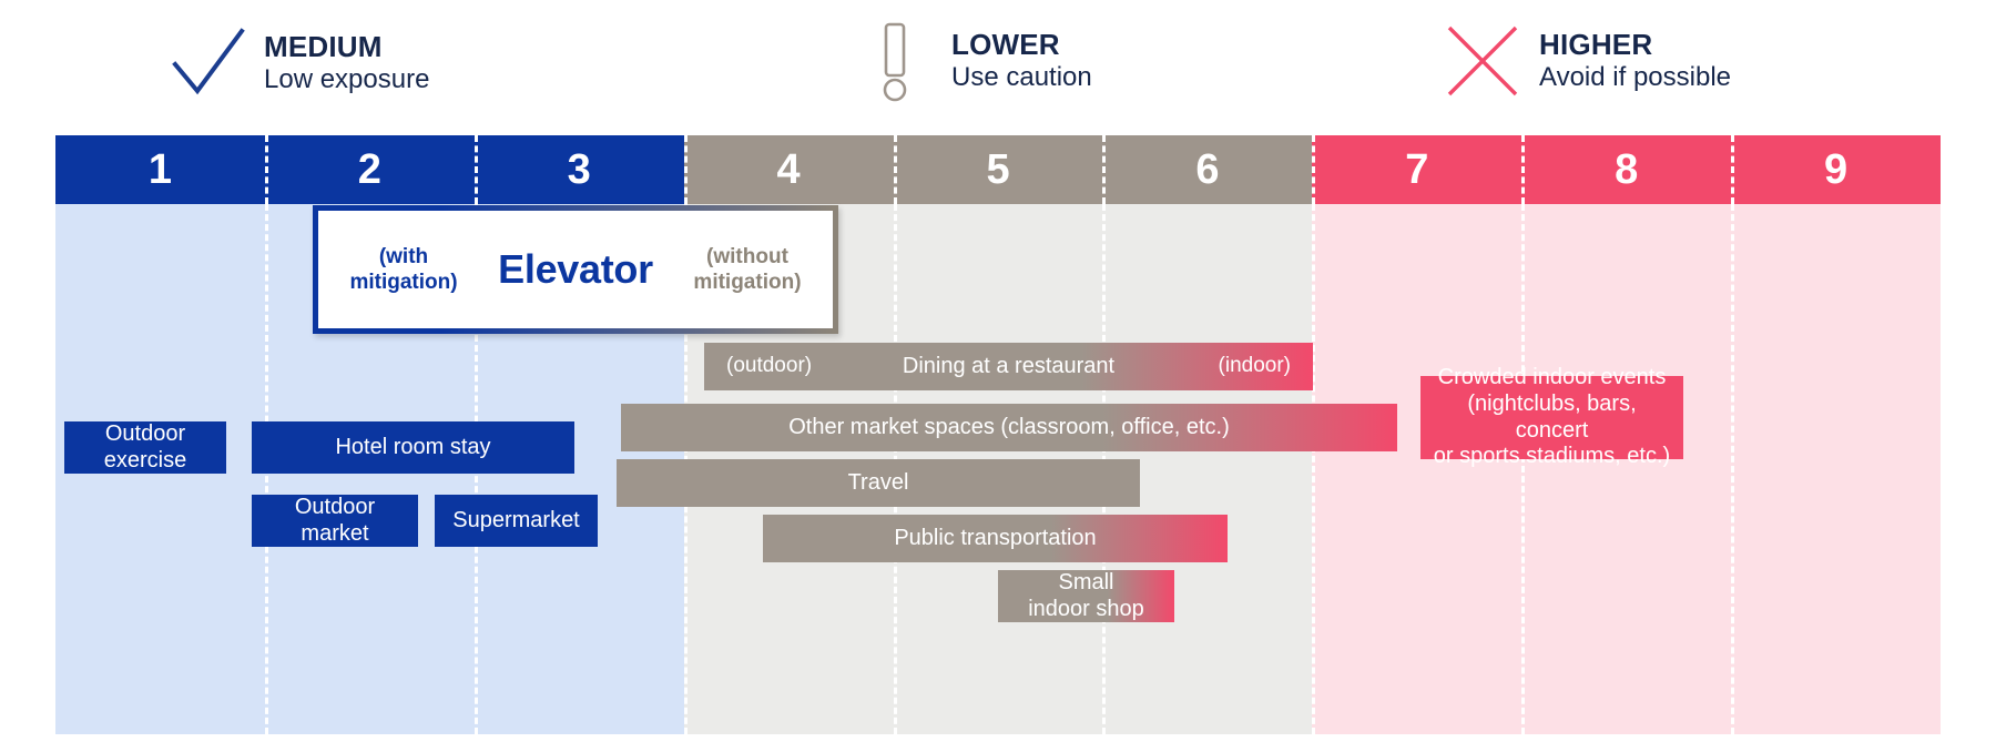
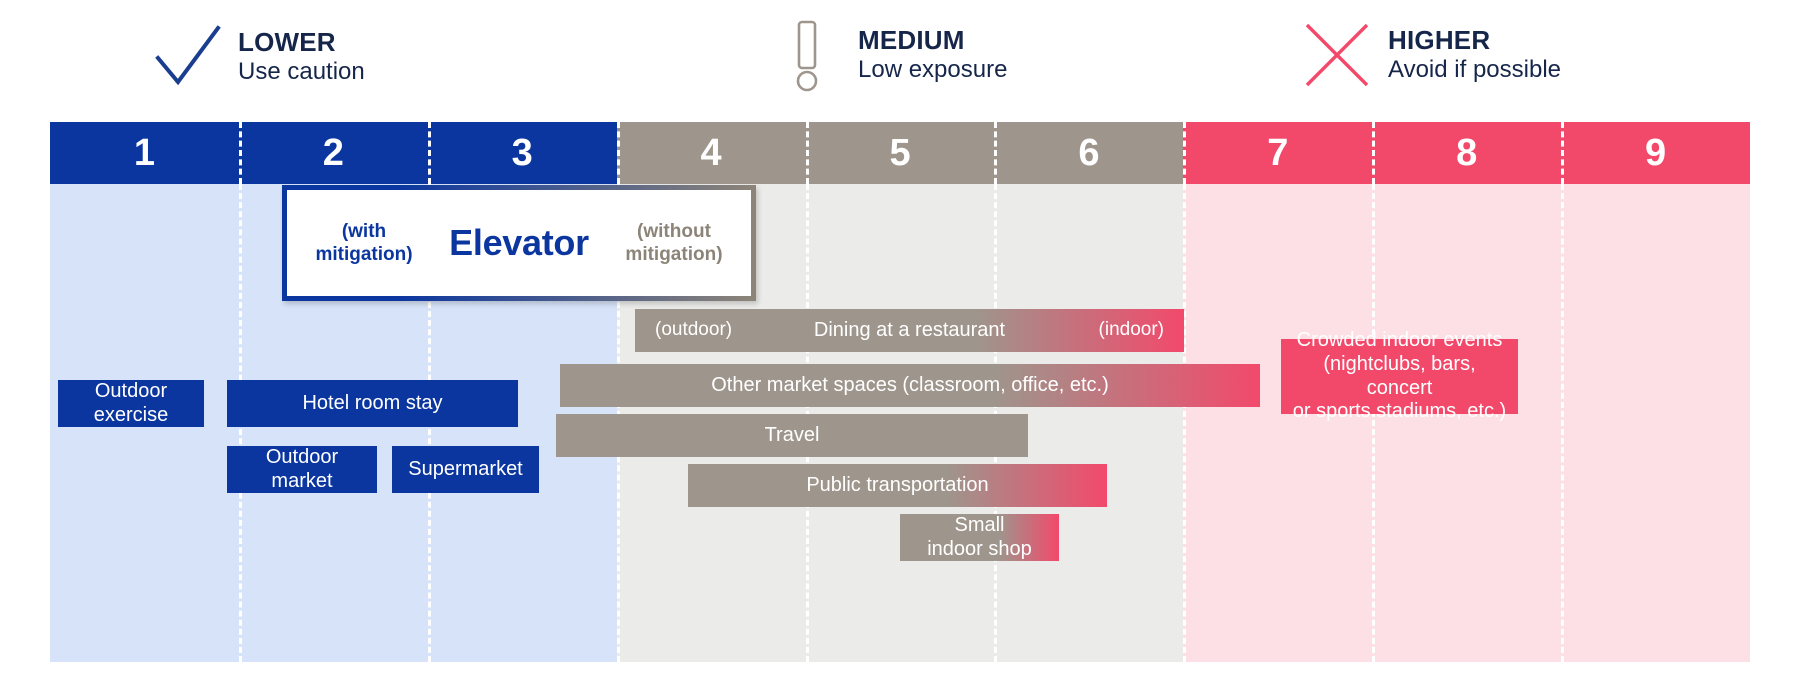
- MEDIUM
+ LOWER
- Low exposure
+ Use caution
- LOWER
+ MEDIUM
- Use caution
+ Low exposure
  HIGHER
  Avoid if possible
  1
  2
  3
  4
  5
  6
  7
  8
  9
  Outdoor
  exercise
  Hotel room stay
  (outdoor)
  Dining at a restaurant
  (indoor)
  Other market spaces (classroom, office, etc.)
  Travel
  Public transportation
  Outdoor
  market
  Supermarket
  Small
  indoor shop
  Crowded indoor events
  (nightclubs, bars, concert
  or sports stadiums, etc.)
  (with
  mitigation)
  Elevator
  (without
  mitigation)
